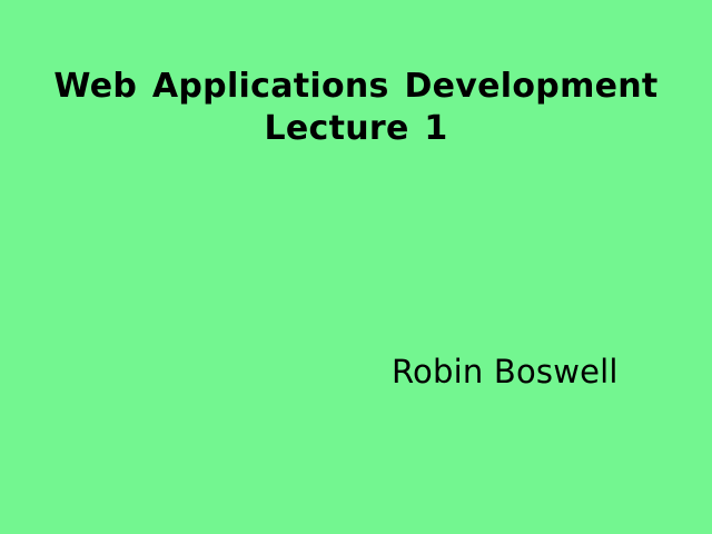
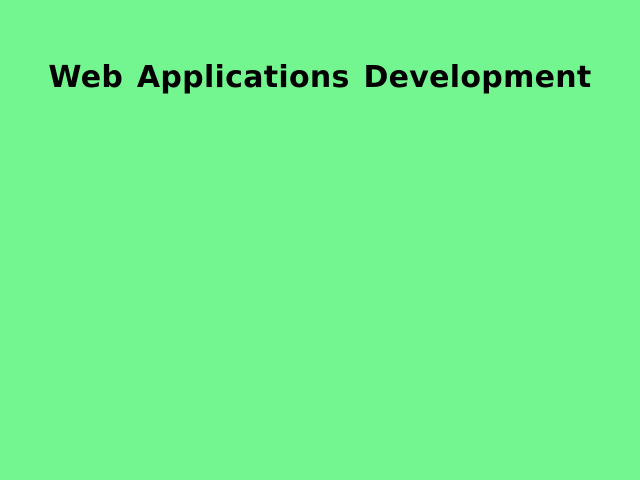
  Web Applications Development
- Lecture 1
- Robin Boswell
